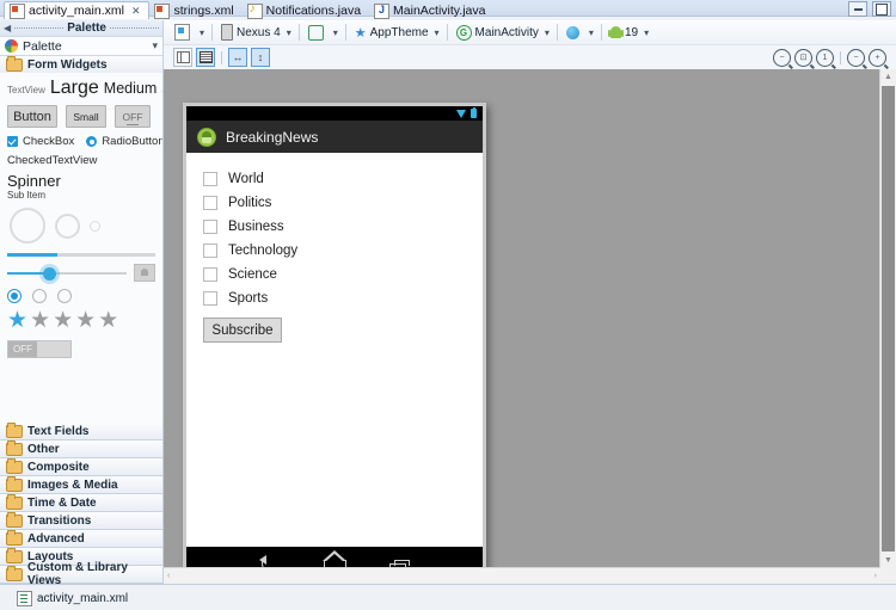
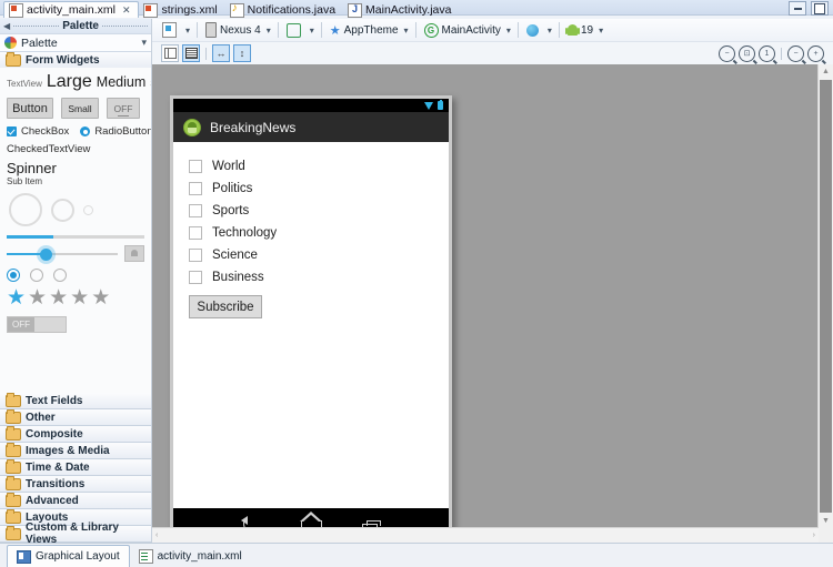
  activity_main.xml
  ✕
  strings.xml
  Notifications.java
  MainActivity.java
  ◀
  Palette
  Palette
  ▾
  Form Widgets
  TextView
  Large
  Medium
  Button
  Small
  OFF
  CheckBox
  RadioButton
  CheckedTextView
  Spinner
  Sub Item
  ★
  ★
  ★
  ★
  ★
  OFF
  Text Fields
  Other
  Composite
  Images & Media
  Time & Date
  Transitions
  Advanced
  Layouts
  Custom & Library Views
  ▾
  Nexus 4
  ▾
  ▾
  ★
  AppTheme
  ▾
  G
  MainActivity
  ▾
  ▾
  19
  ▾
  ↔
  ↕
  BreakingNews
  World
  Politics
- Business
+ Sports
  Technology
  Science
- Sports
+ Business
  Subscribe
+ Graphical Layout
  activity_main.xml
